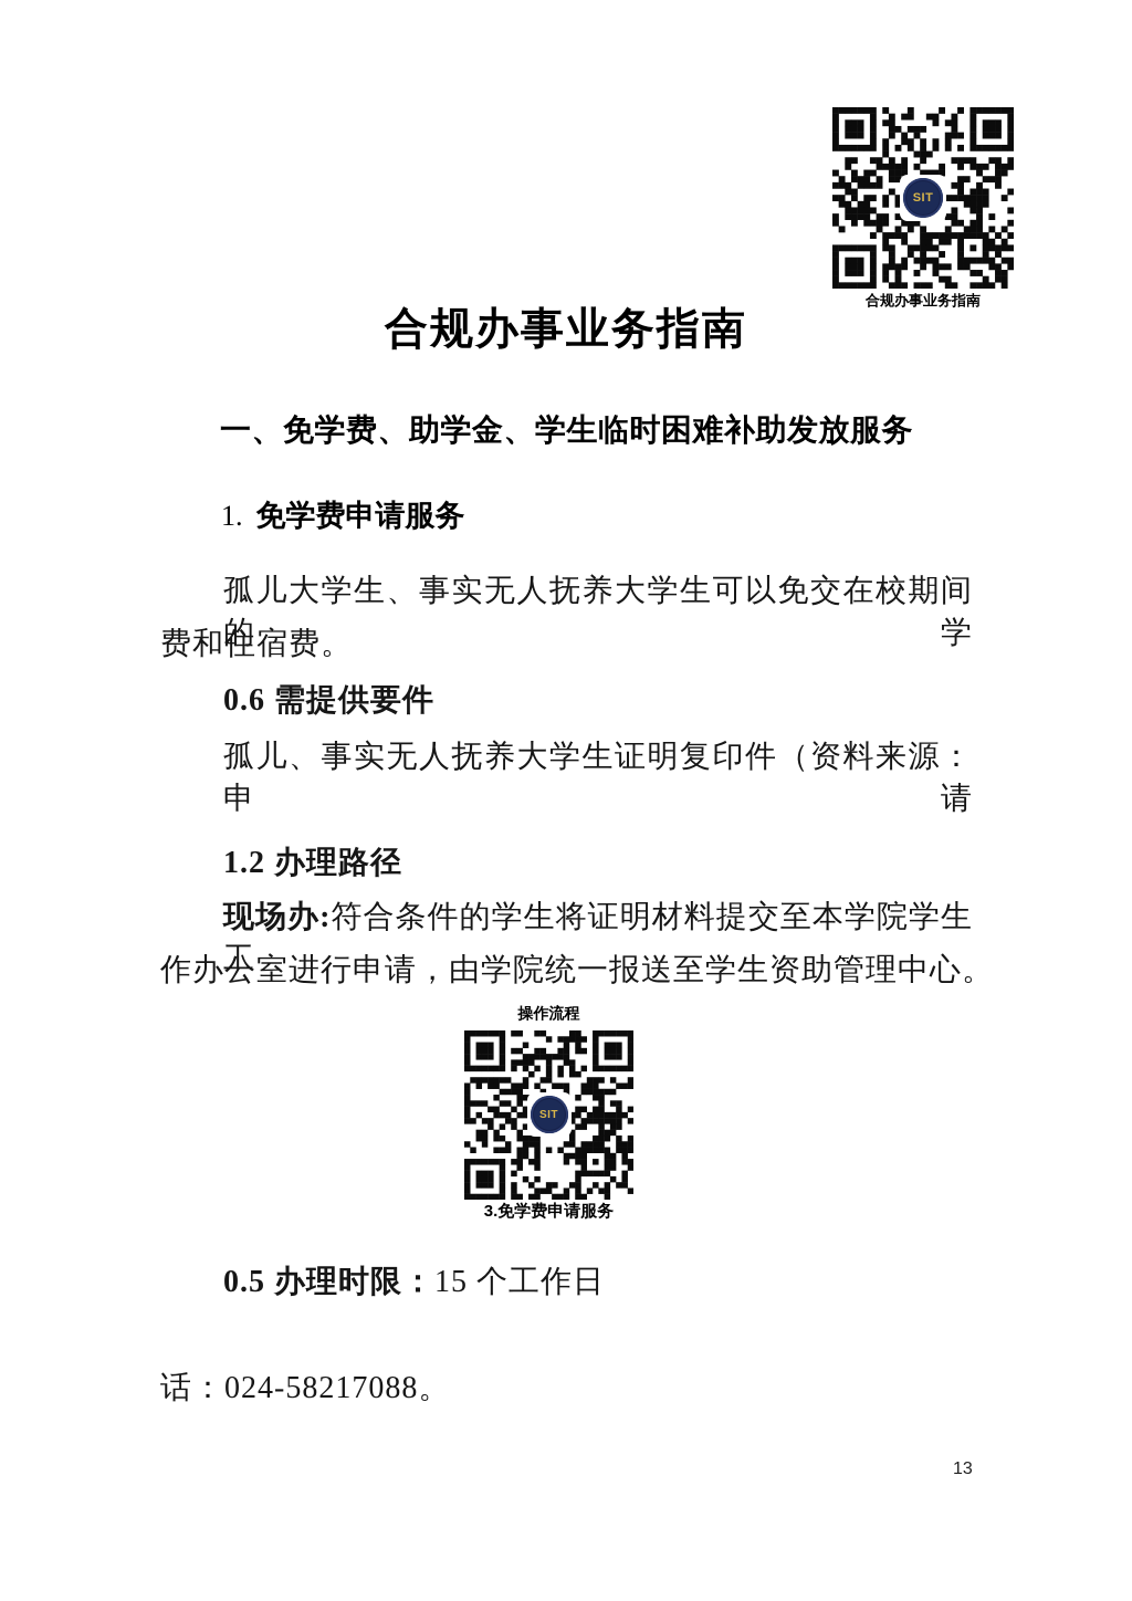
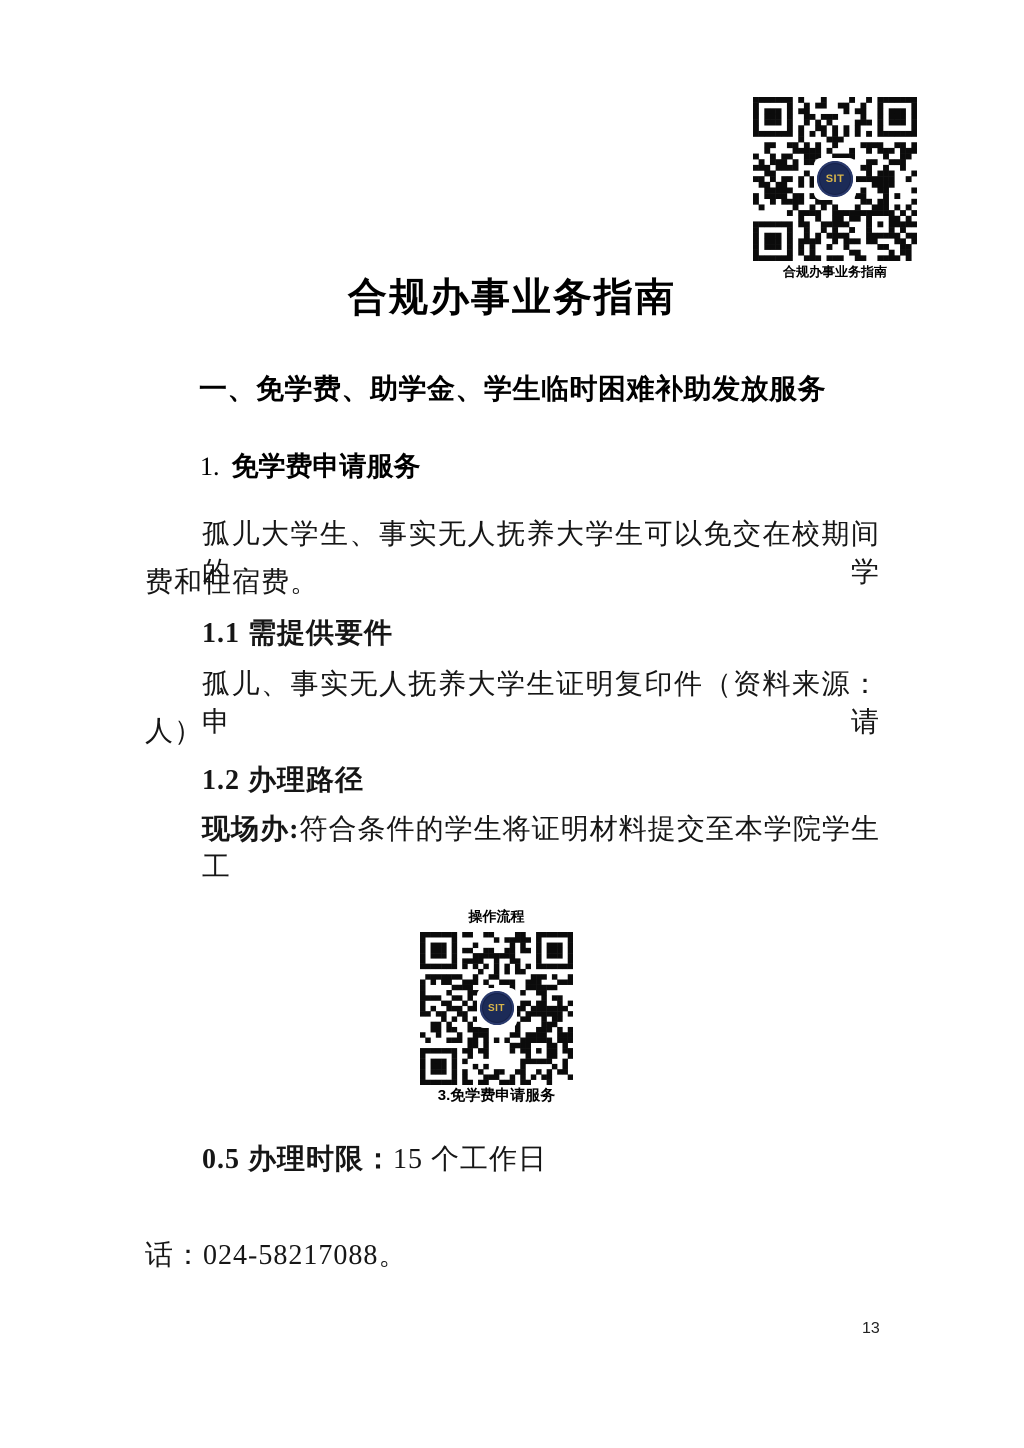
  SIT
  合规办事业务指南
  合规办事业务指南
  一、免学费、助学金、学生临时困难补助发放服务
  1. 免学费申请服务
  孤儿大学生、事实无人抚养大学生可以免交在校期间的学
  费和住宿费。
- 0.6 需提供要件
+ 1.1 需提供要件
  孤儿、事实无人抚养大学生证明复印件（资料来源：申请
+ 人）
  1.2 办理路径
  现场办:符合条件的学生将证明材料提交至本学院学生工
- 作办公室进行申请，由学院统一报送至学生资助管理中心。
  操作流程
  SIT
  3.免学费申请服务
  0.5 办理时限：15 个工作日
  话：024-58217088。
  13
